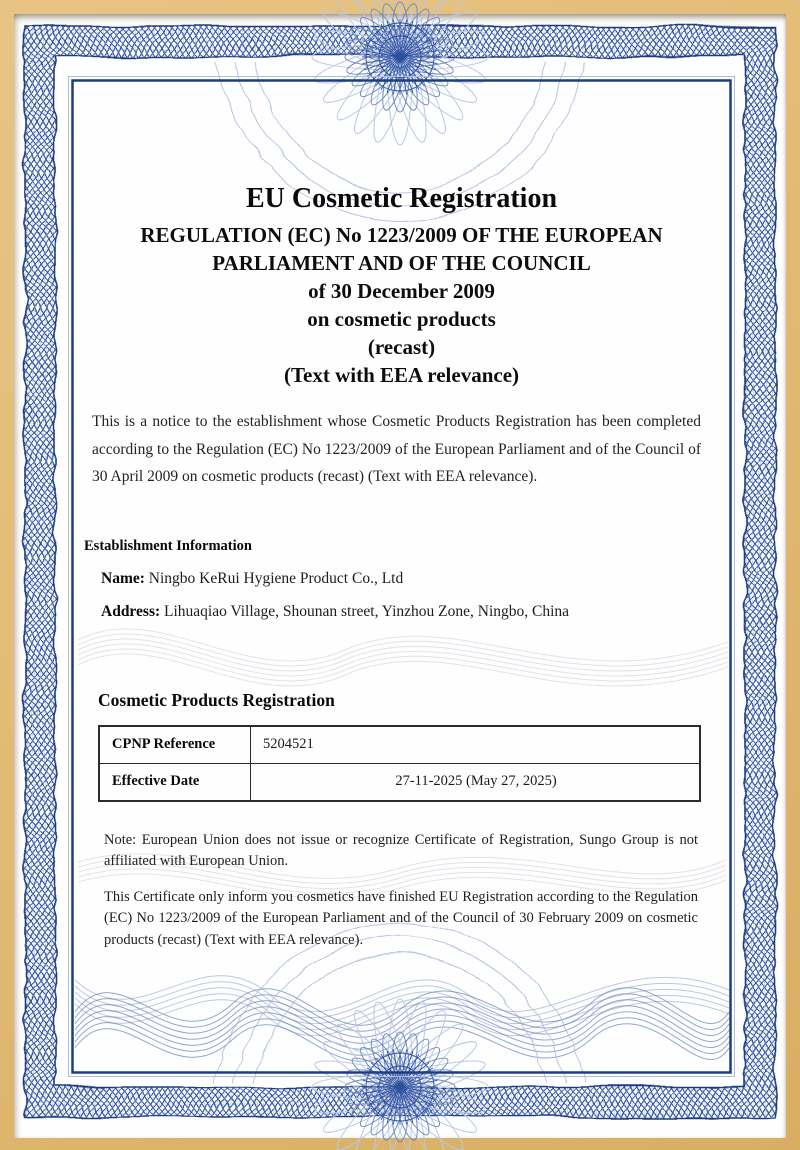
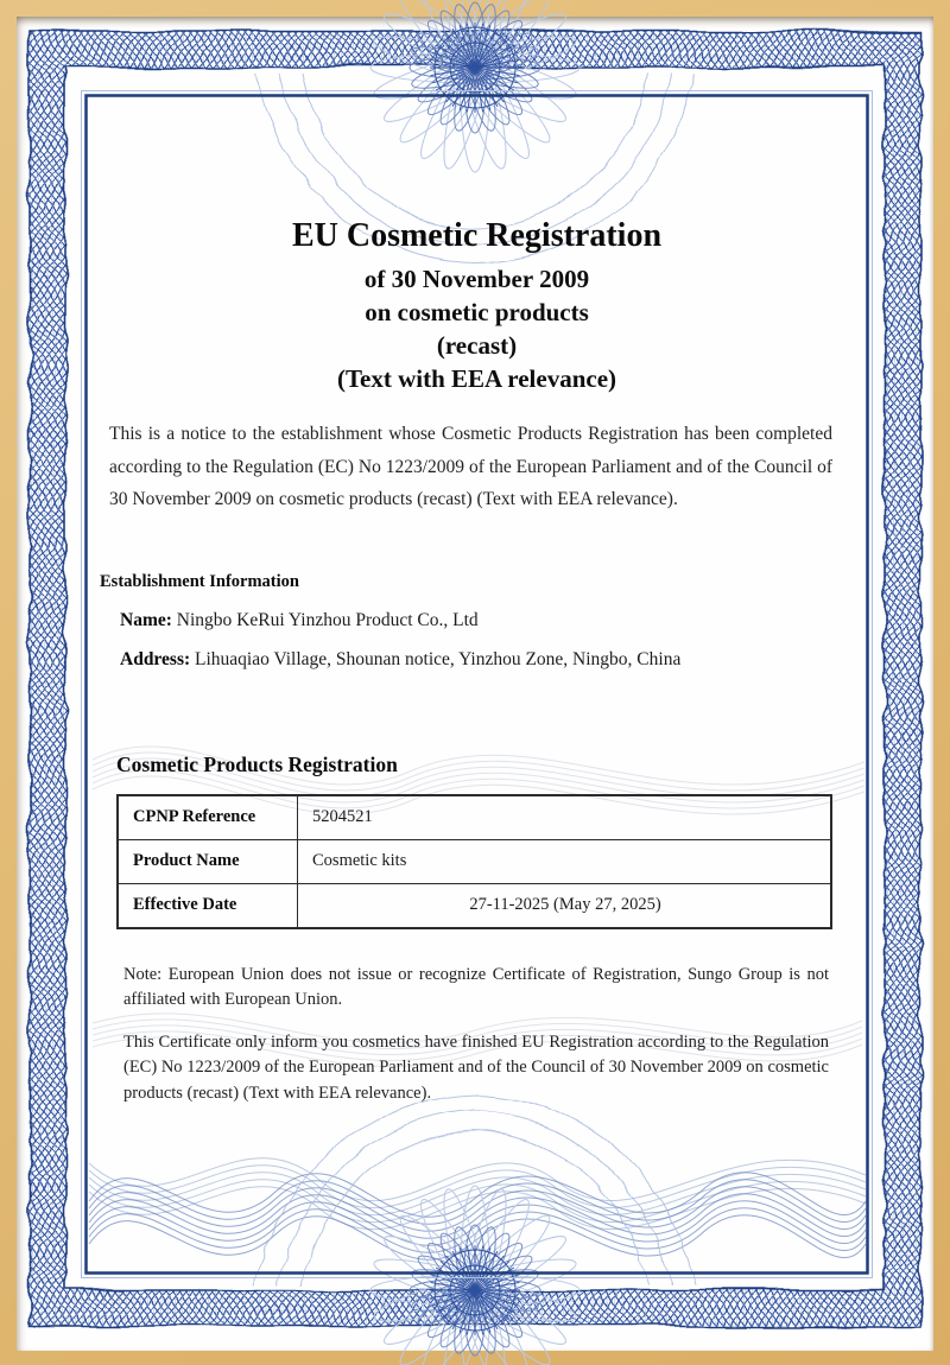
  EU Cosmetic Registration
- REGULATION (EC) No 1223/2009 OF THE EUROPEAN
- PARLIAMENT AND OF THE COUNCIL
- of 30 December 2009
+ of 30 November 2009
  on cosmetic products
  (recast)
  (Text with EEA relevance)
- This is a notice to the establishment whose Cosmetic Products Registration has been completed according to the Regulation (EC) No 1223/2009 of the European Parliament and of the Council of 30 April 2009 on cosmetic products (recast) (Text with EEA relevance).
+ This is a notice to the establishment whose Cosmetic Products Registration has been completed according to the Regulation (EC) No 1223/2009 of the European Parliament and of the Council of 30 November 2009 on cosmetic products (recast) (Text with EEA relevance).
  Establishment Information
- Name: Ningbo KeRui Hygiene Product Co., Ltd
+ Name: Ningbo KeRui Yinzhou Product Co., Ltd
- Address: Lihuaqiao Village, Shounan street, Yinzhou Zone, Ningbo, China
+ Address: Lihuaqiao Village, Shounan notice, Yinzhou Zone, Ningbo, China
  Cosmetic Products Registration
  CPNP Reference	5204521
+ Product Name	Cosmetic kits
  Effective Date	27-11-2025 (May 27, 2025)
  Note: European Union does not issue or recognize Certificate of Registration, Sungo Group is not affiliated with European Union.
- This Certificate only inform you cosmetics have finished EU Registration according to the Regulation (EC) No 1223/2009 of the European Parliament and of the Council of 30 February 2009 on cosmetic products (recast) (Text with EEA relevance).
+ This Certificate only inform you cosmetics have finished EU Registration according to the Regulation (EC) No 1223/2009 of the European Parliament and of the Council of 30 November 2009 on cosmetic products (recast) (Text with EEA relevance).
